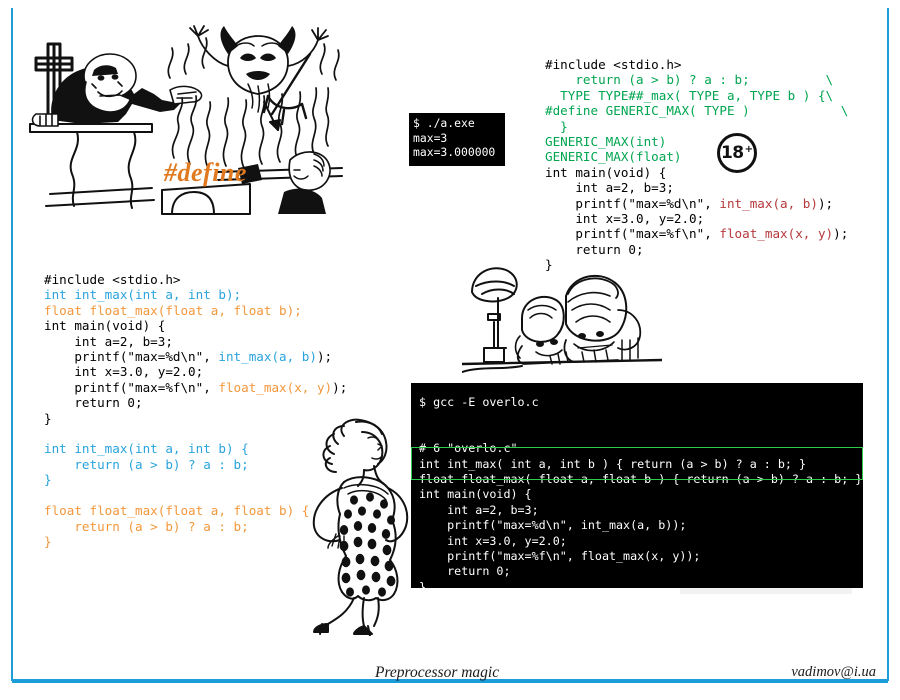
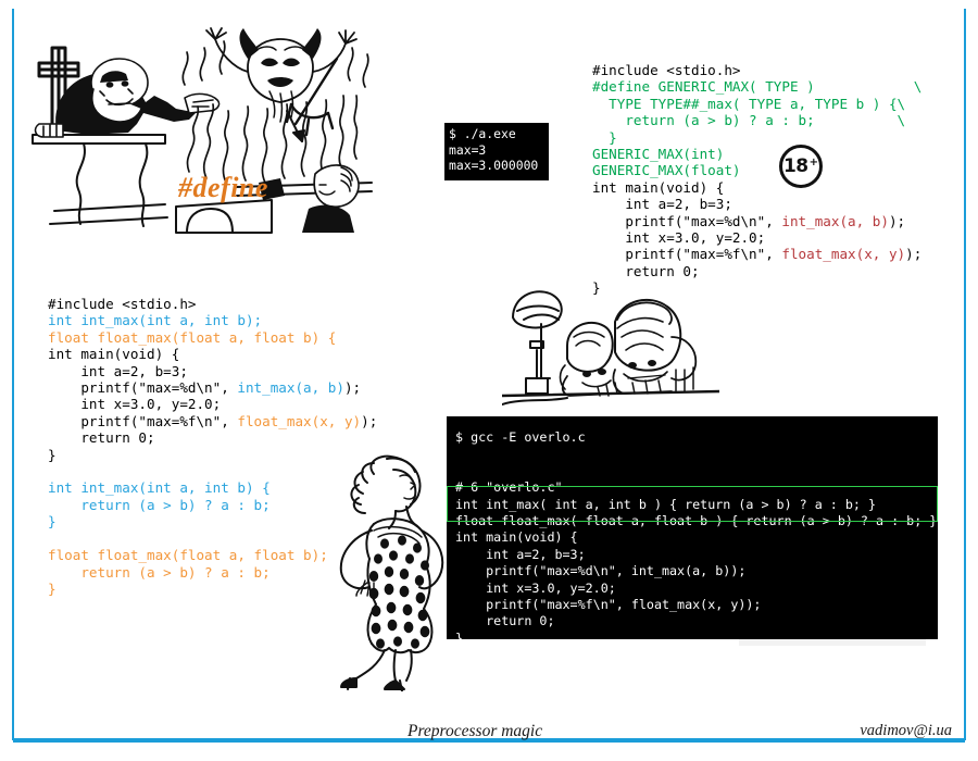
  #define
  #include <stdio.h>
- return (a > b) ? a : b; \
+ #define GENERIC_MAX( TYPE ) \
  TYPE TYPE##_max( TYPE a, TYPE b ) {\
- #define GENERIC_MAX( TYPE ) \
+ return (a > b) ? a : b; \
  }
  GENERIC_MAX(int)
  GENERIC_MAX(float)
  int main(void) {
  int a=2, b=3;
  printf("max=%d\n", int_max(a, b));
  int x=3.0, y=2.0;
  printf("max=%f\n", float_max(x, y));
  return 0;
  }
  #include <stdio.h>
  int int_max(int a, int b);
- float float_max(float a, float b);
+ float float_max(float a, float b) {
  int main(void) {
  int a=2, b=3;
  printf("max=%d\n", int_max(a, b));
  int x=3.0, y=2.0;
  printf("max=%f\n", float_max(x, y));
  return 0;
  }
  int int_max(int a, int b) {
  return (a > b) ? a : b;
  }
- float float_max(float a, float b) {
+ float float_max(float a, float b);
  return (a > b) ? a : b;
  }
  18
  +
  $ ./a.exe
  max=3
  max=3.000000
  $ gcc -E overlo.c
  # 6 "overlo.c"
  int int_max( int a, int b ) { return (a > b) ? a : b; }
  float float_max( float a, float b ) { return (a > b) ? a : b; }
  int main(void) {
  int a=2, b=3;
  printf("max=%d\n", int_max(a, b));
  int x=3.0, y=2.0;
  printf("max=%f\n", float_max(x, y));
  return 0;
  }
  Preprocessor magic
  vadimov@i.ua
